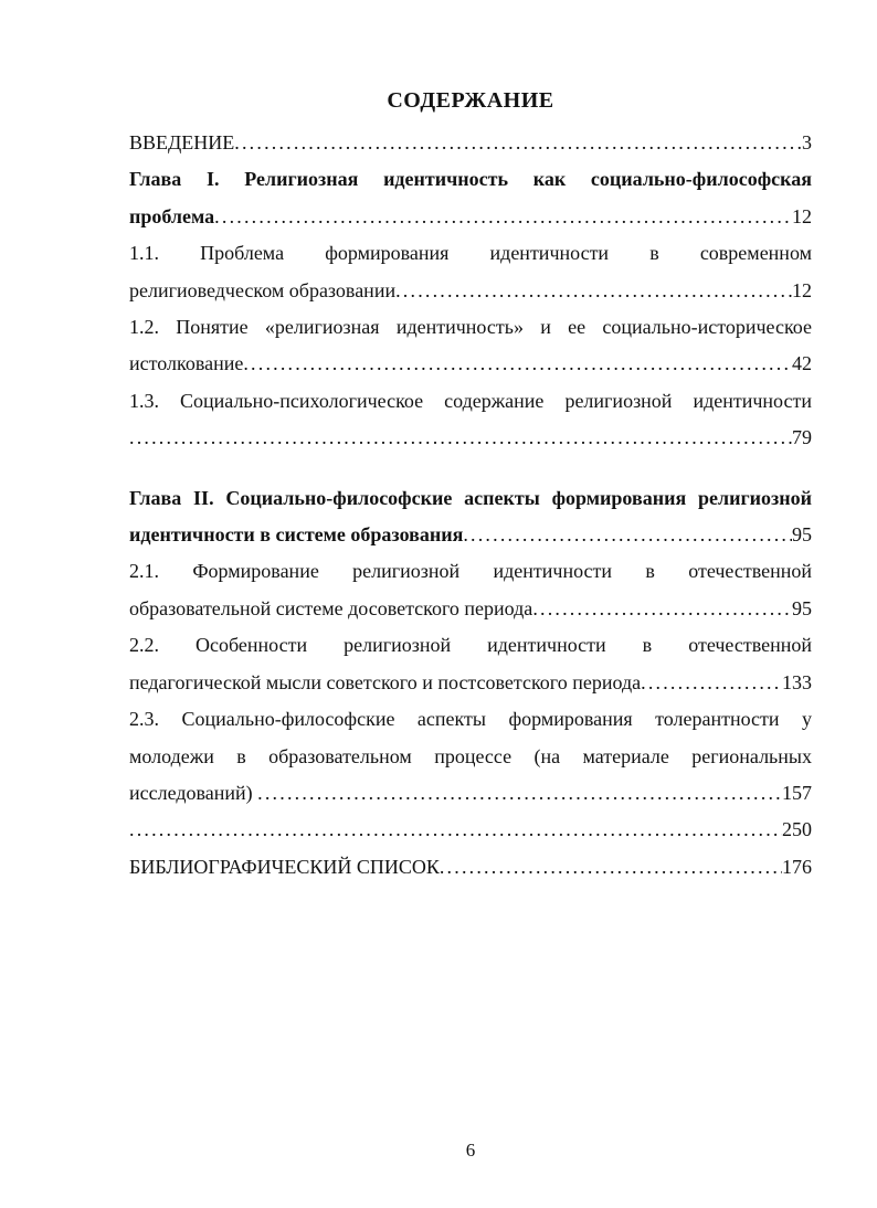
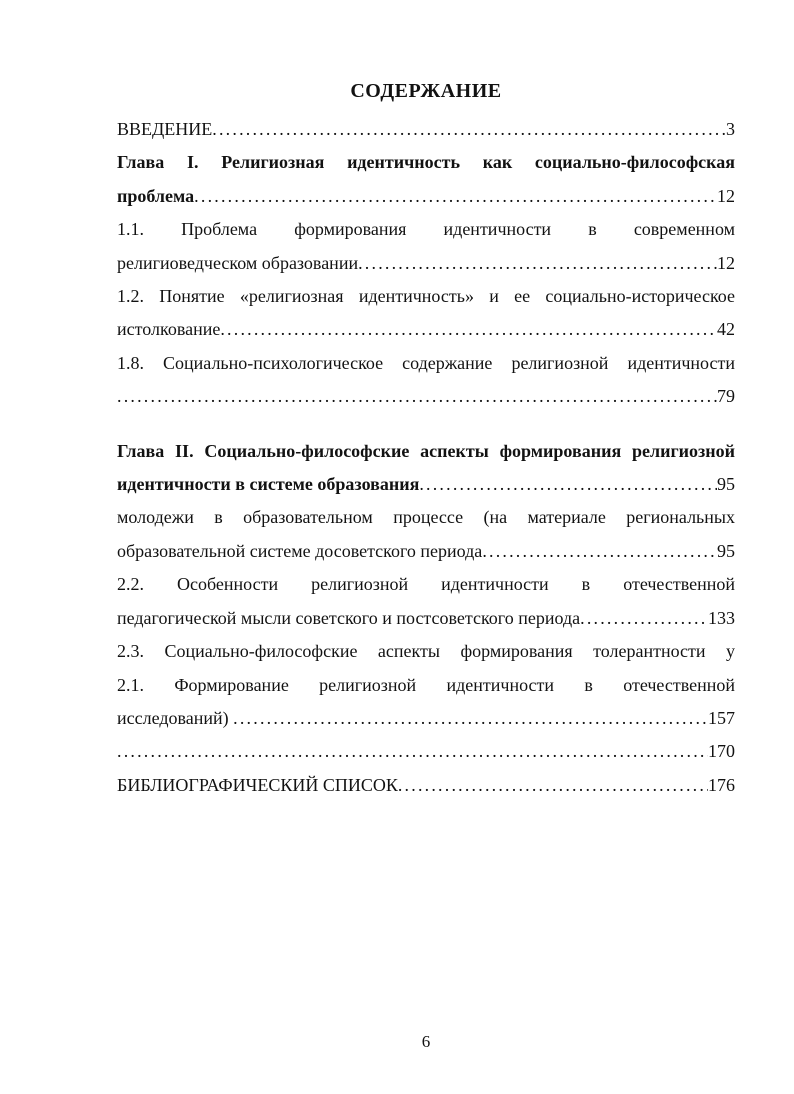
  СОДЕРЖАНИЕ
  ВВЕДЕНИЕ
  3
  Глава I. Религиозная идентичность как социально-философская
  проблема
  12
  1.1. Проблема формирования идентичности в современном
  религиоведческом образовании
  12
  1.2. Понятие «религиозная идентичность» и ее социально-историческое
  истолкование
  42
- 1.3. Социально-психологическое содержание религиозной идентичности
+ 1.8. Социально-психологическое содержание религиозной идентичности
  79
  Глава II. Социально-философские аспекты формирования религиозной
  идентичности в системе образования
  95
- 2.1. Формирование религиозной идентичности в отечественной
+ молодежи в образовательном процессе (на материале региональных
  образовательной системе досоветского периода
  95
  2.2. Особенности религиозной идентичности в отечественной
  педагогической мысли советского и постсоветского периода
  133
  2.3. Социально-философские аспекты формирования толерантности у
- молодежи в образовательном процессе (на материале региональных
+ 2.1. Формирование религиозной идентичности в отечественной
  исследований)
  157
- 250
+ 170
  БИБЛИОГРАФИЧЕСКИЙ СПИСОК
  176
  6
